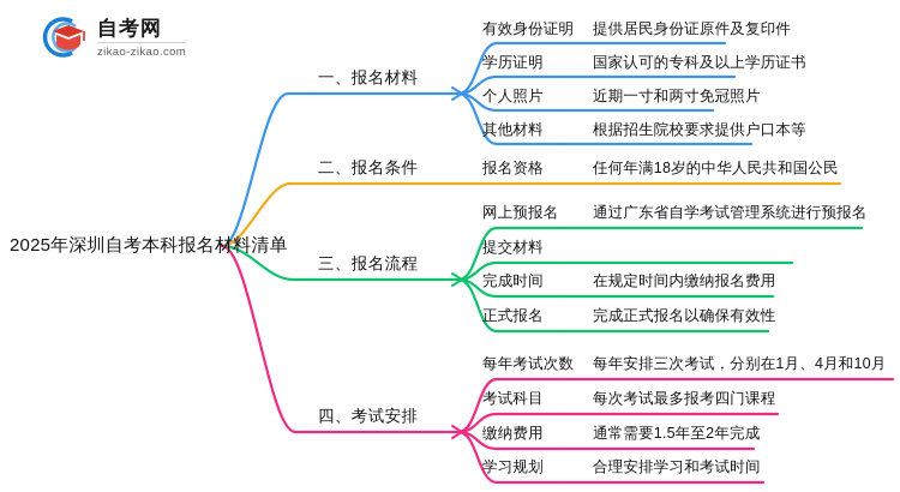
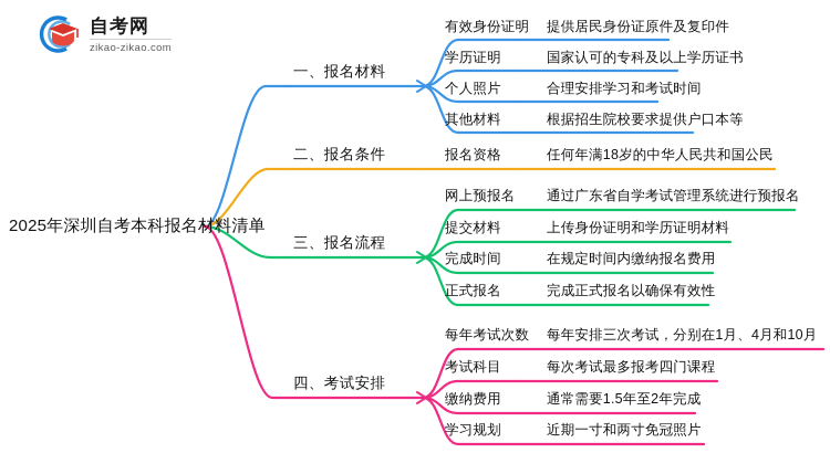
  自考网
  zikao-zikao.com
  2025年深圳自考本科报名材料清单
  一、报名材料
  有效身份证明
  提供居民身份证原件及复印件
  学历证明
  国家认可的专科及以上学历证书
  个人照片
- 近期一寸和两寸免冠照片
+ 合理安排学习和考试时间
  其他材料
  根据招生院校要求提供户口本等
  二、报名条件
  报名资格
  任何年满18岁的中华人民共和国公民
  三、报名流程
  网上预报名
  通过广东省自学考试管理系统进行预报名
  提交材料
+ 上传身份证明和学历证明材料
  完成时间
  在规定时间内缴纳报名费用
  正式报名
  完成正式报名以确保有效性
  四、考试安排
  每年考试次数
  每年安排三次考试，分别在1月、4月和10月
  考试科目
  每次考试最多报考四门课程
  缴纳费用
  通常需要1.5年至2年完成
  学习规划
- 合理安排学习和考试时间
+ 近期一寸和两寸免冠照片
